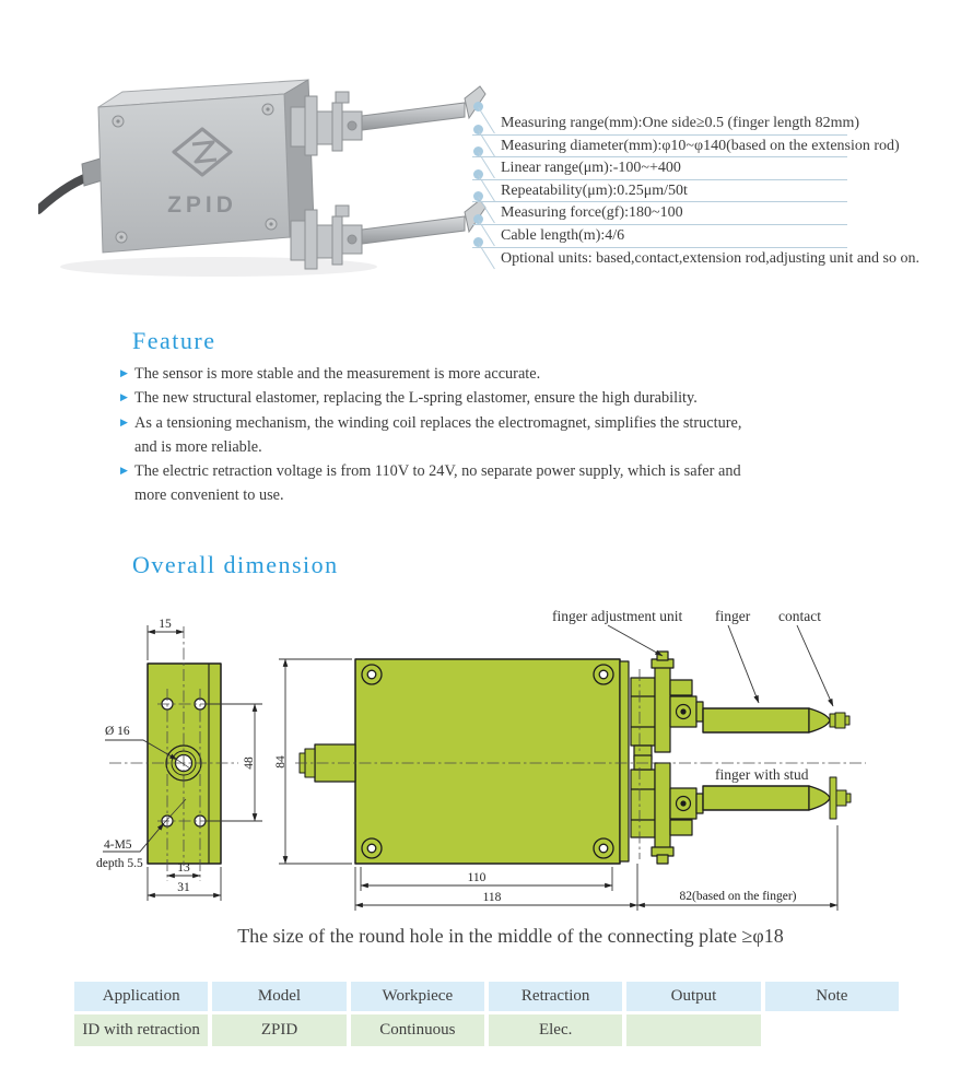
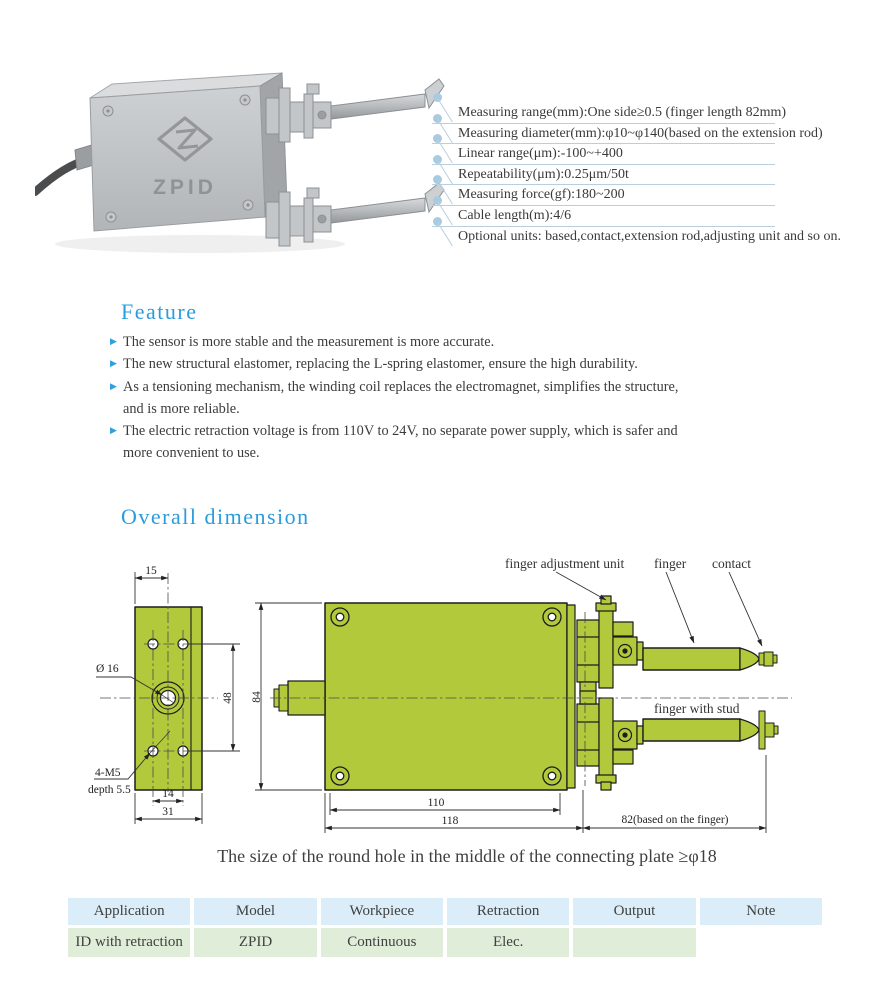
  ZPID
  Measuring range(mm):One side≥0.5 (finger length 82mm)
  Measuring diameter(mm):φ10~φ140(based on the extension rod)
  Linear range(μm):-100~+400
  Repeatability(μm):0.25μm/50t
- Measuring force(gf):180~100
+ Measuring force(gf):180~200
  Cable length(m):4/6
  Optional units: based,contact,extension rod,adjusting unit and so on.
  Feature
  ▶
  The sensor is more stable and the measurement is more accurate.
  ▶
  The new structural elastomer, replacing the L-spring elastomer, ensure the high durability.
  ▶
  As a tensioning mechanism, the winding coil replaces the electromagnet, simplifies the structure, and is more reliable.
  ▶
  The electric retraction voltage is from 110V to 24V, no separate power supply, which is safer and more convenient to use.
  Overall dimension
  15
  Ø 16
  4-M5
  depth 5.5
- 13
+ 14
  31
  110
  118
  82(based on the finger)
  finger adjustment unit
  finger
  contact
  finger with stud
  The size of the round hole in the middle of the connecting plate ≥φ18
  Application
  Model
  Workpiece
  Retraction
  Output
  Note
  ID with retraction
  ZPID
  Continuous
  Elec.
